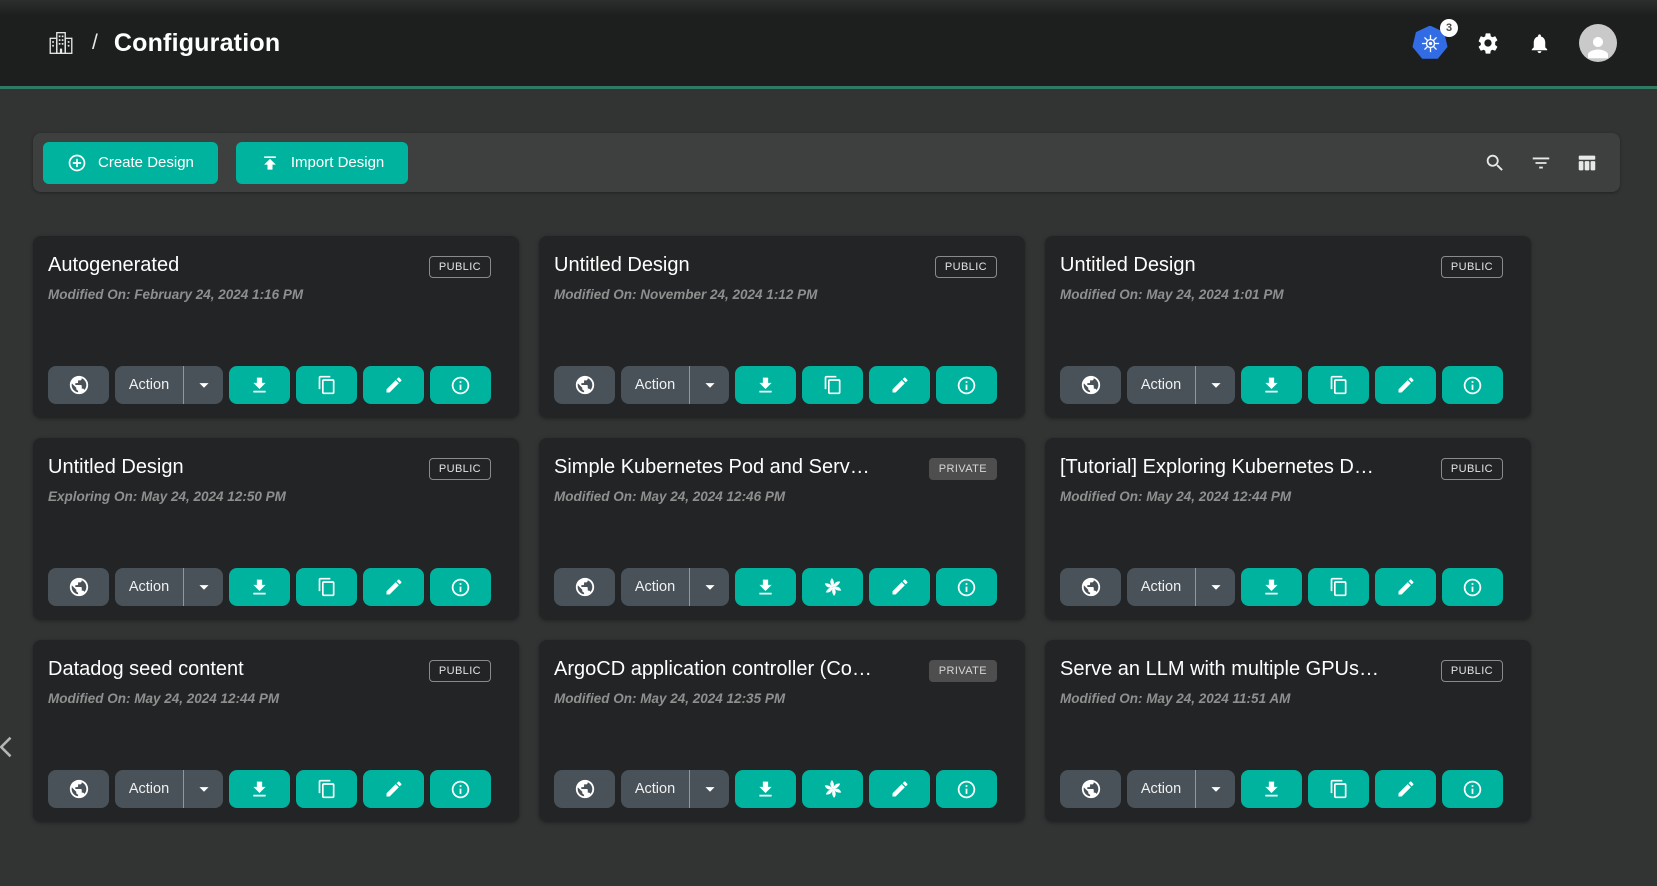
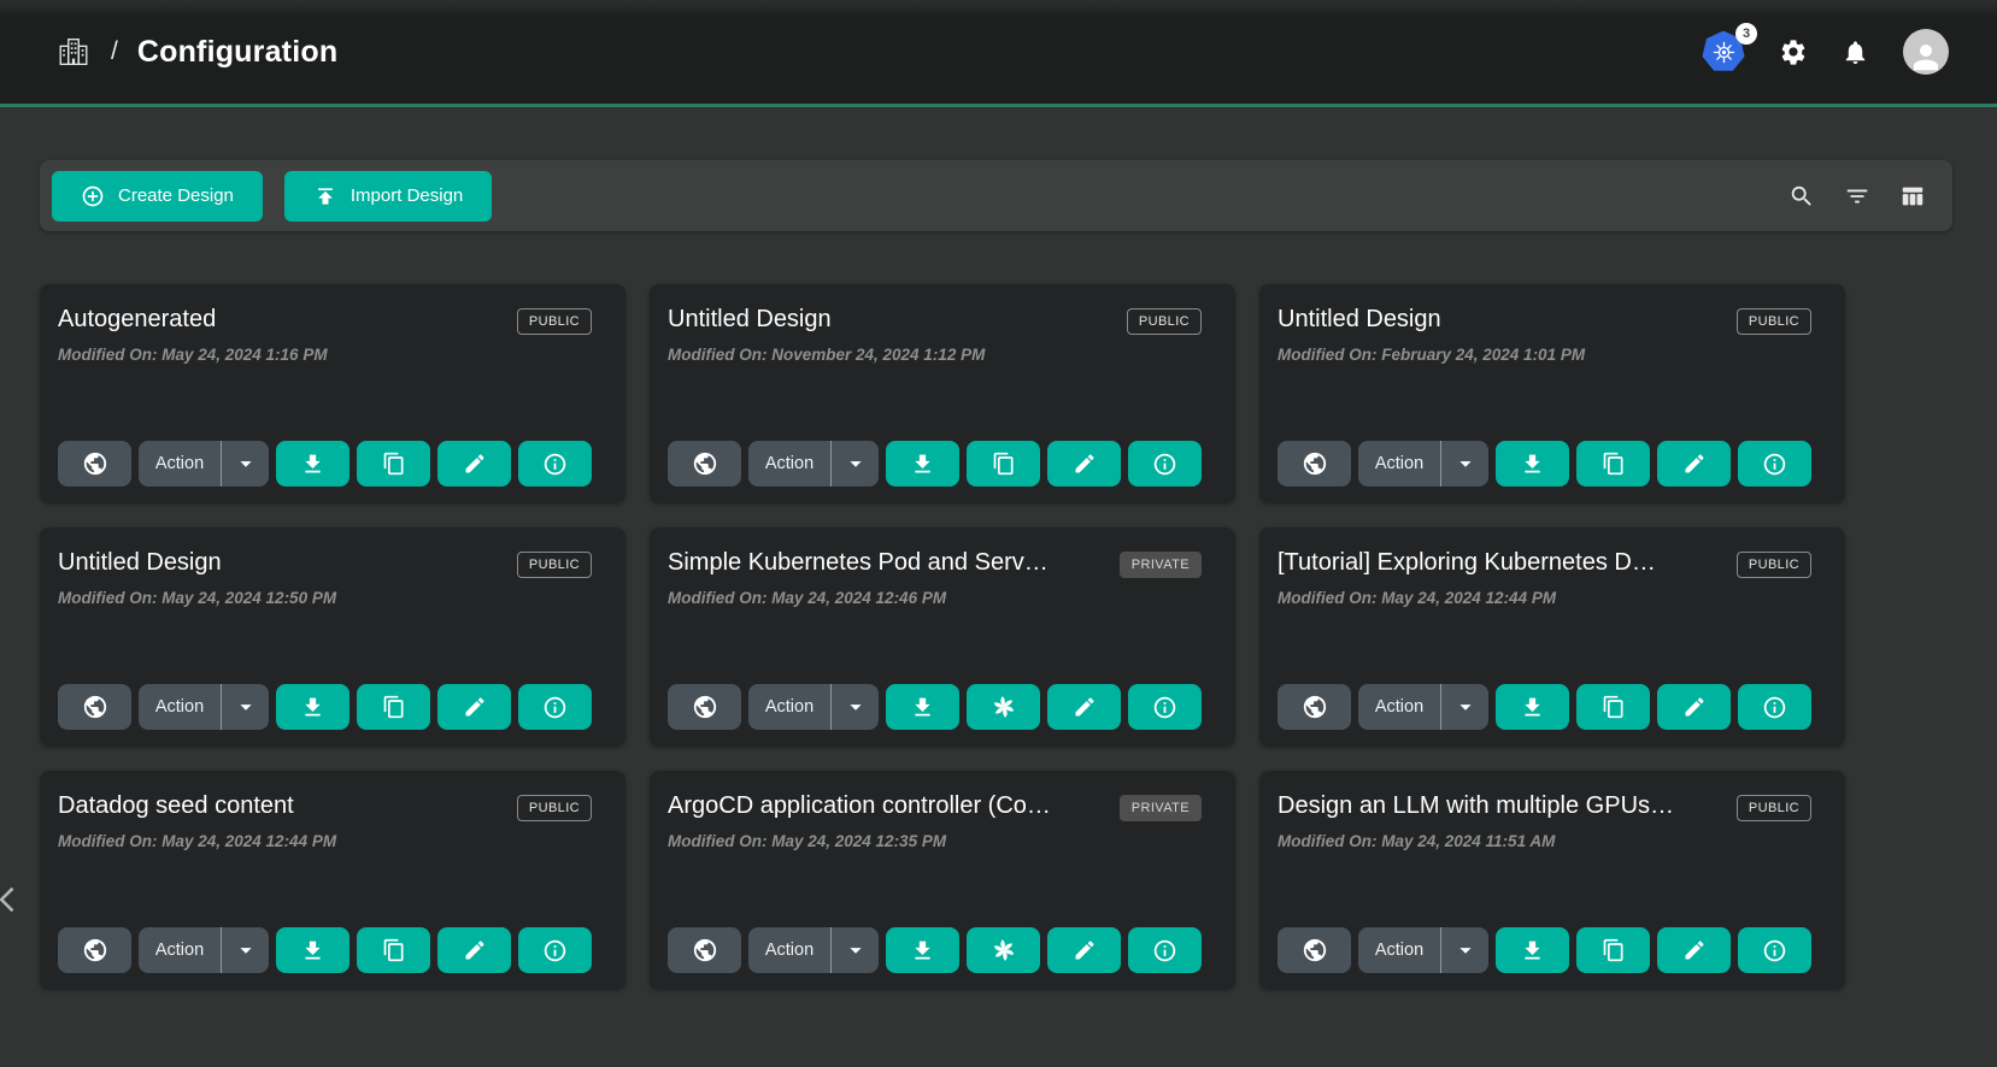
  /
  Configuration
  3
  Create Design
  Import Design
  Autogenerated
  PUBLIC
- Modified On: February 24, 2024 1:16 PM
+ Modified On: May 24, 2024 1:16 PM
  Action
  Untitled Design
  PUBLIC
  Modified On: November 24, 2024 1:12 PM
  Action
  Untitled Design
  PUBLIC
- Modified On: May 24, 2024 1:01 PM
+ Modified On: February 24, 2024 1:01 PM
  Action
  Untitled Design
  PUBLIC
- Exploring On: May 24, 2024 12:50 PM
+ Modified On: May 24, 2024 12:50 PM
  Action
  Simple Kubernetes Pod and Serv…
  PRIVATE
  Modified On: May 24, 2024 12:46 PM
  Action
  [Tutorial] Exploring Kubernetes D…
  PUBLIC
  Modified On: May 24, 2024 12:44 PM
  Action
  Datadog seed content
  PUBLIC
  Modified On: May 24, 2024 12:44 PM
  Action
  ArgoCD application controller (Co…
  PRIVATE
  Modified On: May 24, 2024 12:35 PM
  Action
- Serve an LLM with multiple GPUs…
+ Design an LLM with multiple GPUs…
  PUBLIC
  Modified On: May 24, 2024 11:51 AM
  Action
